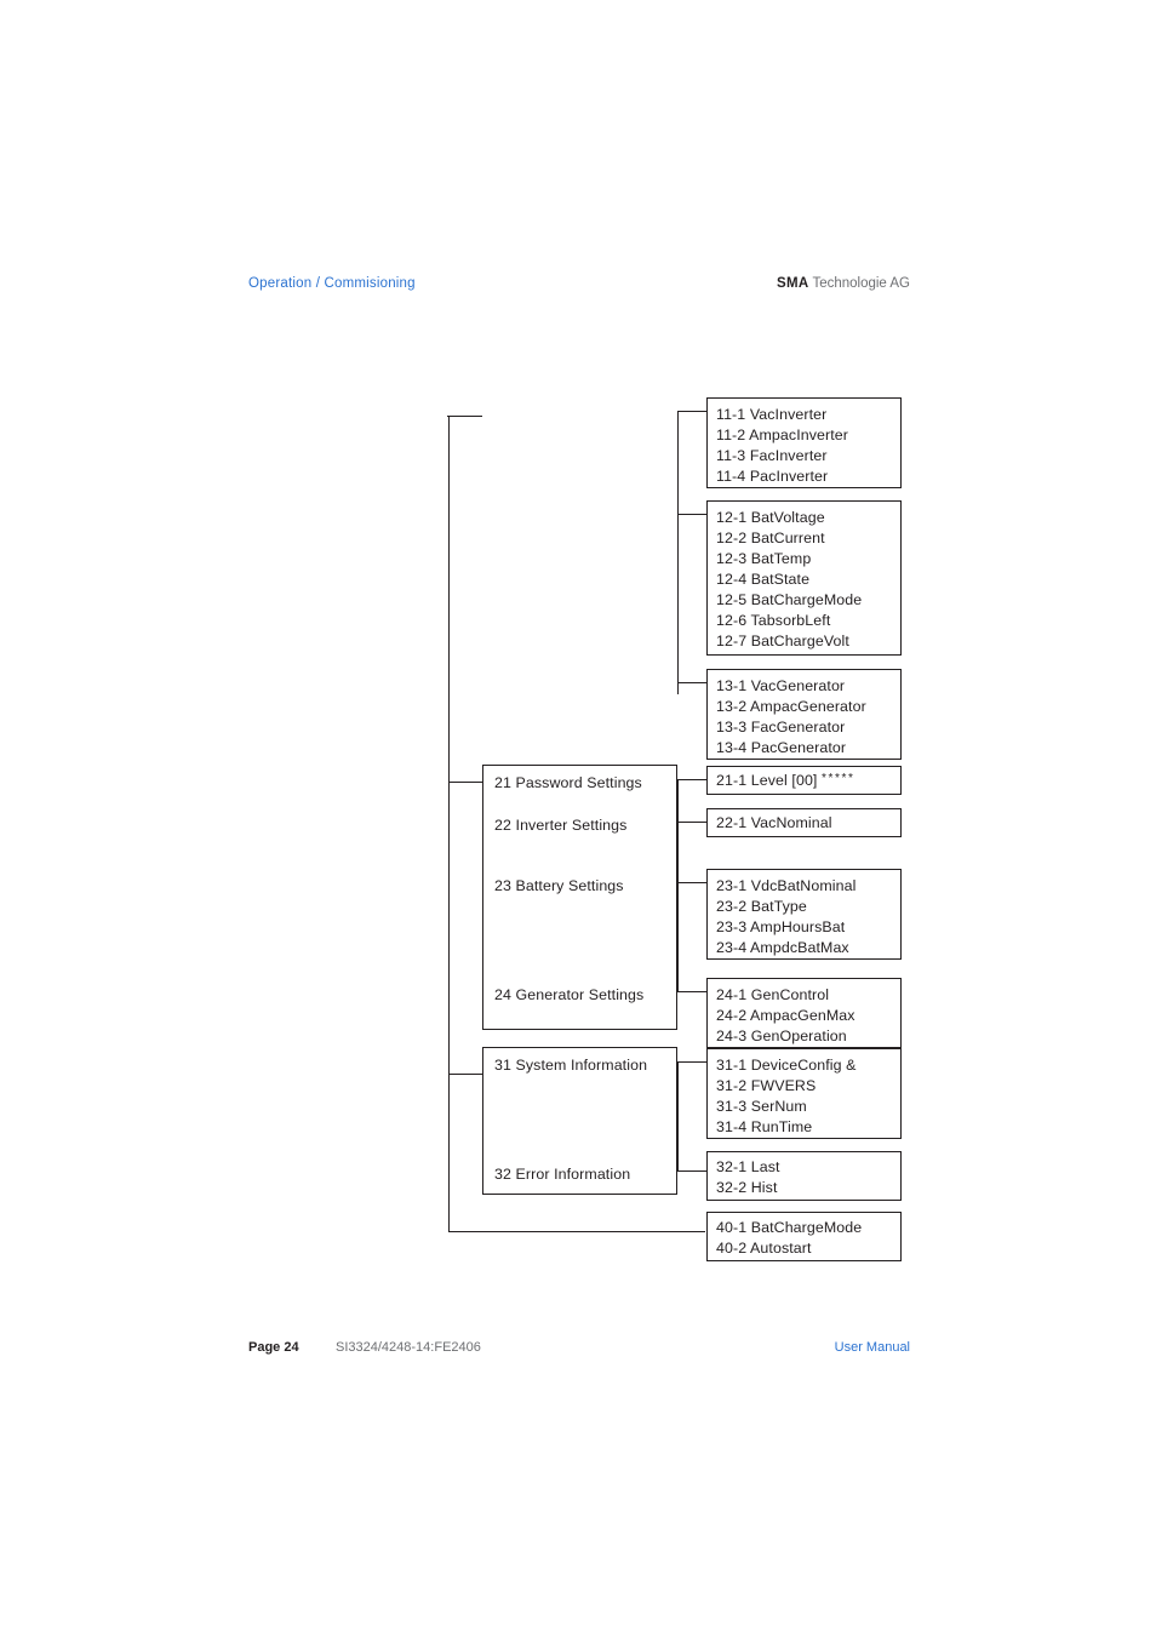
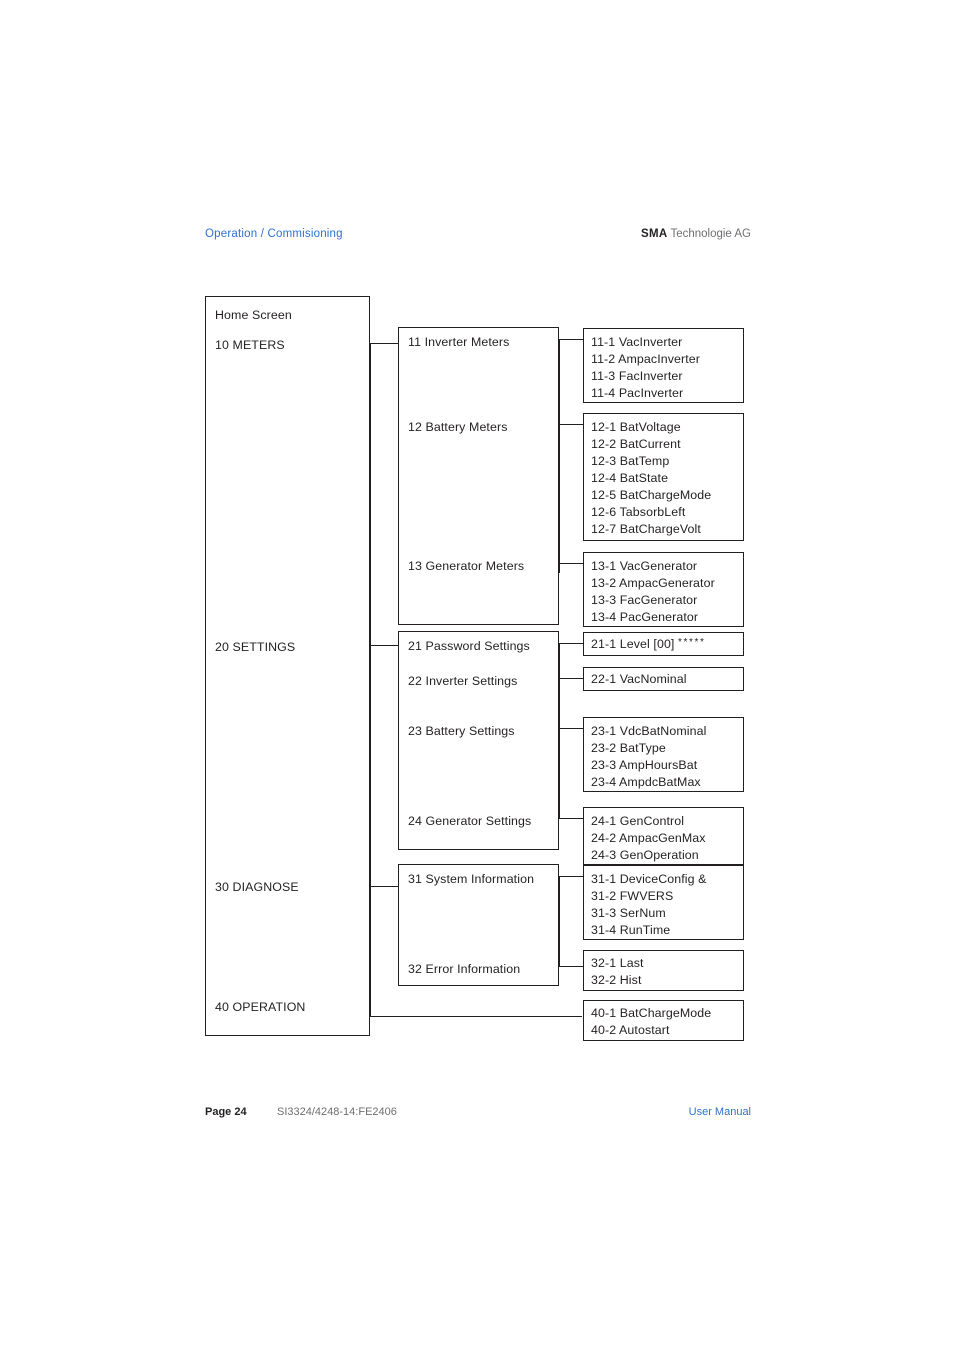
  Operation / Commisioning
  SMA Technologie AG
+ Home Screen
+ 10 METERS
+ 20 SETTINGS
+ 30 DIAGNOSE
+ 40 OPERATION
+ 11 Inverter Meters
+ 12 Battery Meters
+ 13 Generator Meters
  21 Password Settings
  22 Inverter Settings
  23 Battery Settings
  24 Generator Settings
  31 System Information
  32 Error Information
  11-1 VacInverter
  11-2 AmpacInverter
  11-3 FacInverter
  11-4 PacInverter
  12-1 BatVoltage
  12-2 BatCurrent
  12-3 BatTemp
  12-4 BatState
  12-5 BatChargeMode
  12-6 TabsorbLeft
  12-7 BatChargeVolt
  13-1 VacGenerator
  13-2 AmpacGenerator
  13-3 FacGenerator
  13-4 PacGenerator
  21-1 Level [00] *****
  22-1 VacNominal
  23-1 VdcBatNominal
  23-2 BatType
  23-3 AmpHoursBat
  23-4 AmpdcBatMax
  24-1 GenControl
  24-2 AmpacGenMax
  24-3 GenOperation
  31-1 DeviceConfig &
  31-2 FWVERS
  31-3 SerNum
  31-4 RunTime
  32-1 Last
  32-2 Hist
  40-1 BatChargeMode
  40-2 Autostart
  Page 24
  SI3324/4248-14:FE2406
  User Manual
